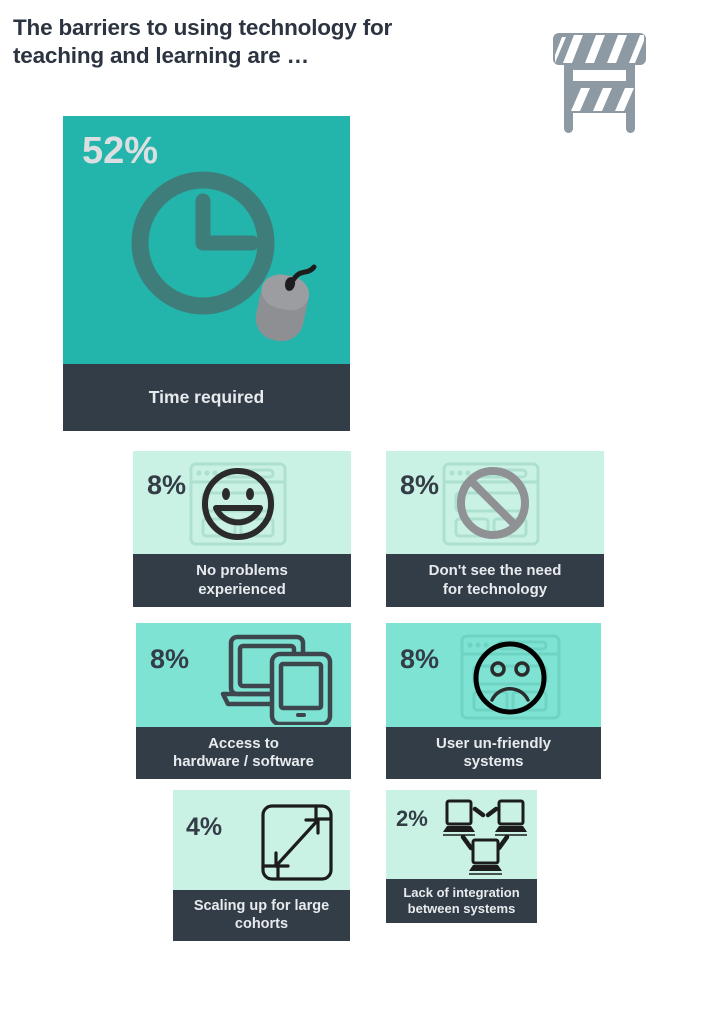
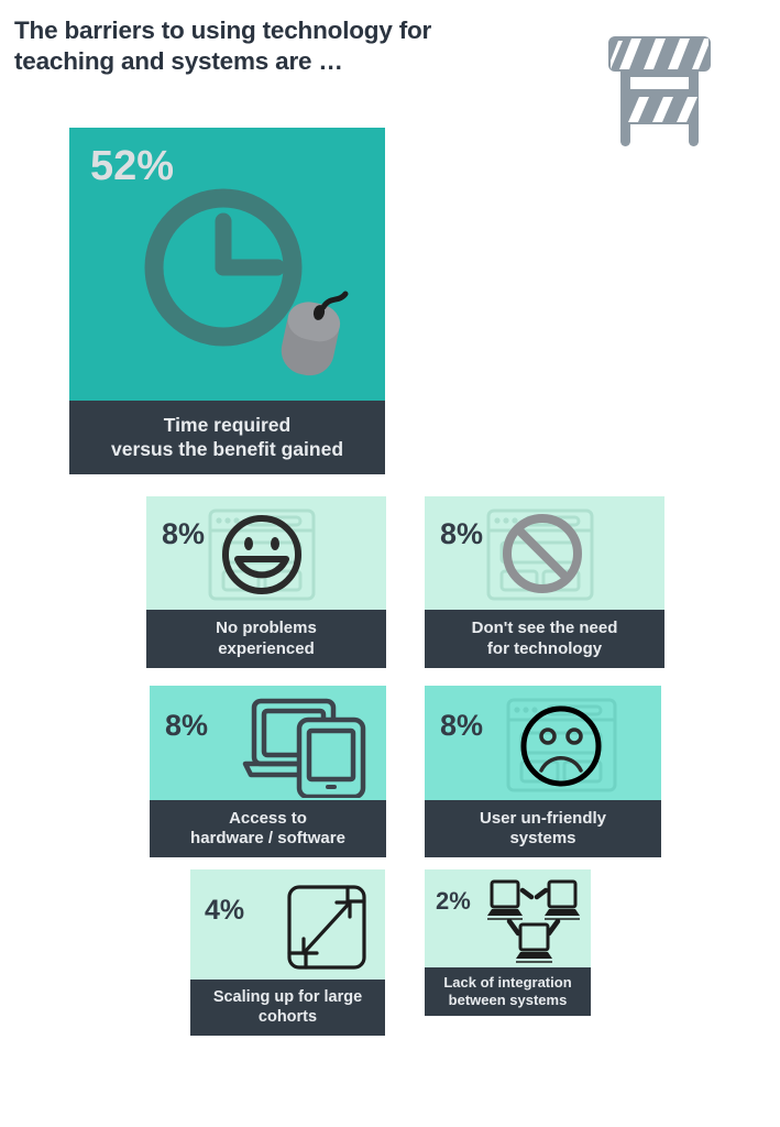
  The barriers to using technology for
- teaching and learning are …
+ teaching and systems are …
  52%
  Time required
+ versus the benefit gained
  8%
  No problems
  experienced
  8%
  Don't see the need
  for technology
  8%
  Access to
  hardware / software
  8%
  User un-friendly
  systems
  4%
  Scaling up for large
  cohorts
  2%
  Lack of integration
  between systems
